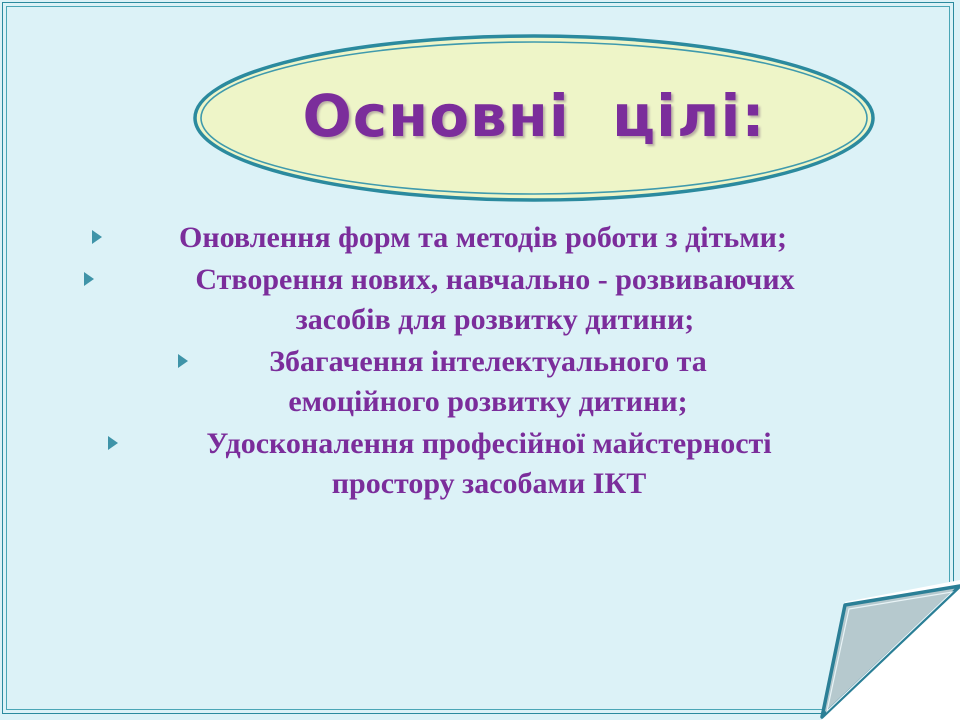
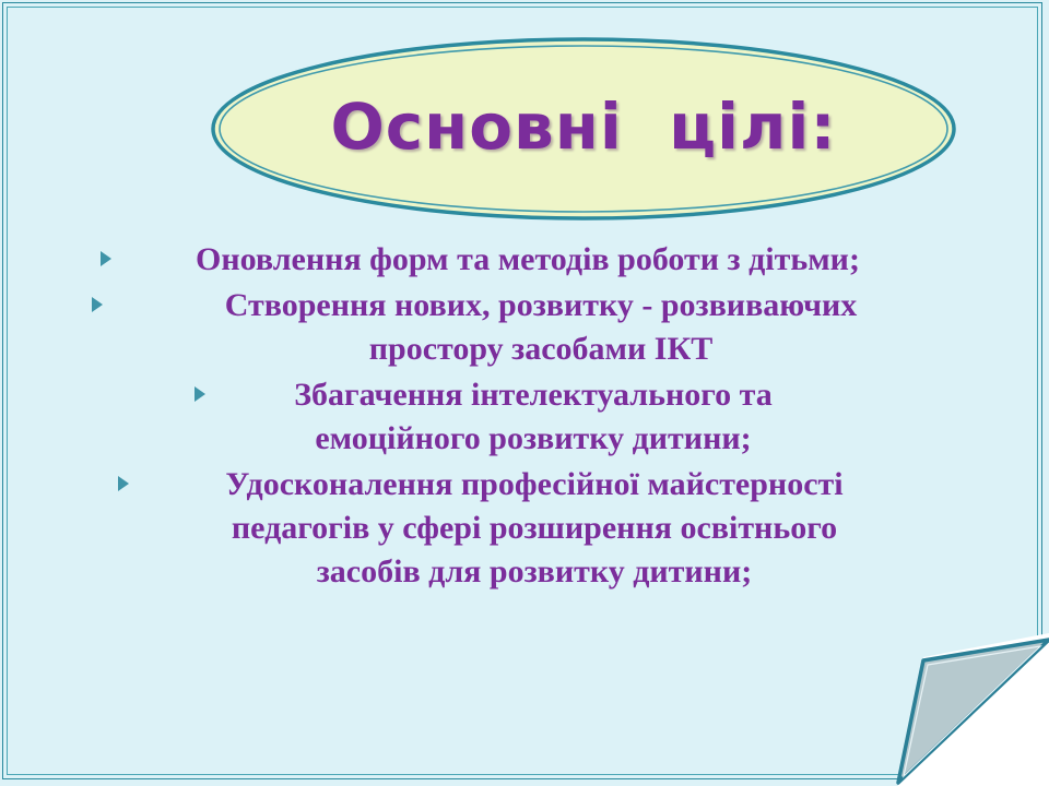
  Основні цілі:
  Оновлення форм та методів роботи з дітьми;
- Створення нових, навчально - розвиваючих
+ Створення нових, розвитку - розвиваючих
- засобів для розвитку дитини;
+ простору засобами ІКТ
  Збагачення інтелектуального та
  емоційного розвитку дитини;
  Удосконалення професійної майстерності
+ педагогів у сфері розширення освітнього
- простору засобами ІКТ
+ засобів для розвитку дитини;
